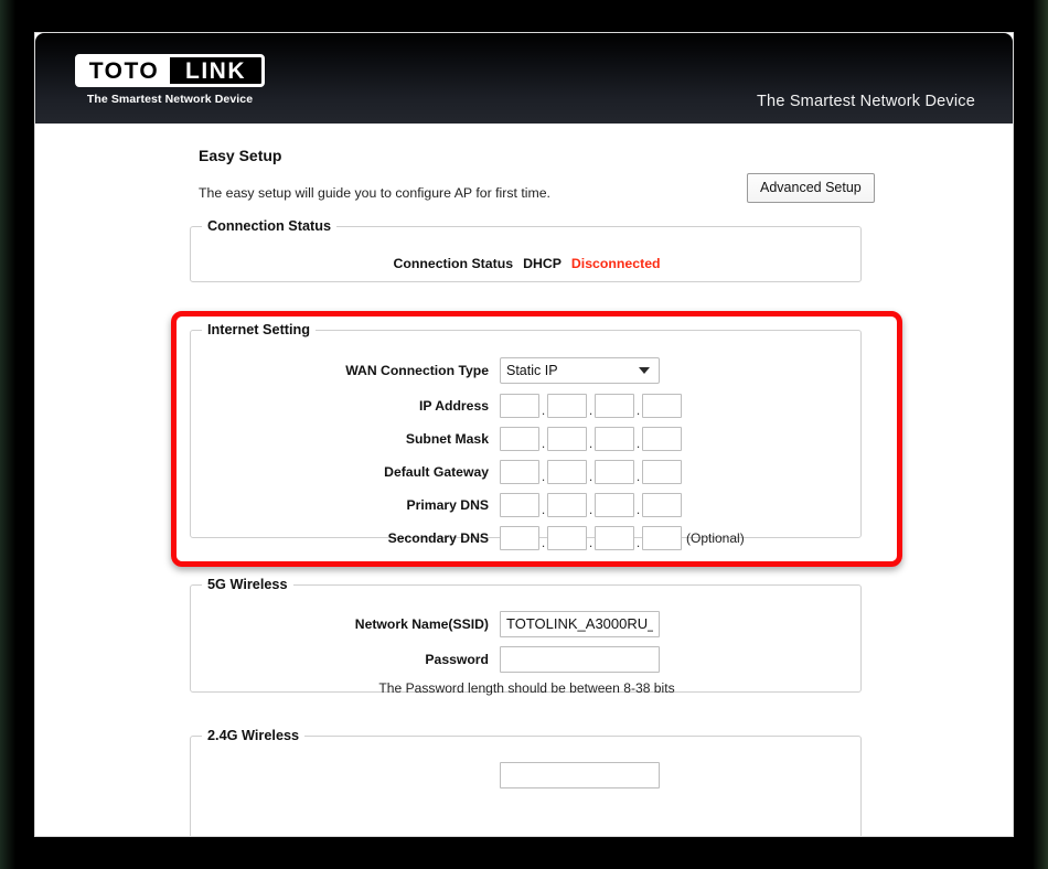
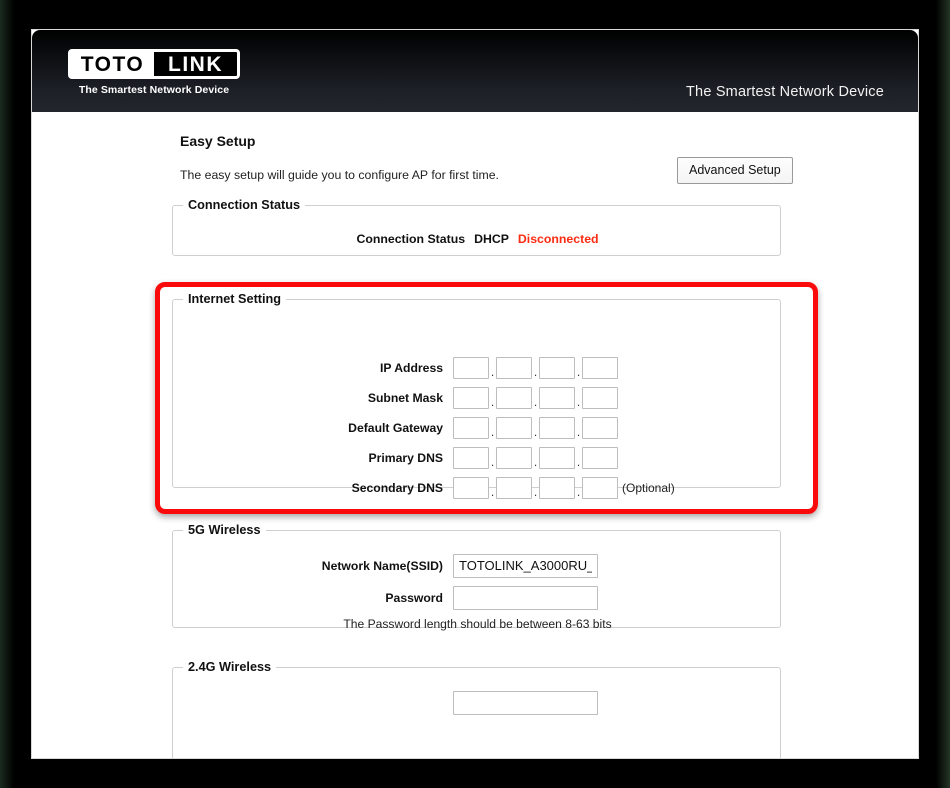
  TOTO
  LINK
  The Smartest Network Device
  The Smartest Network Device
  Easy Setup
  The easy setup will guide you to configure AP for first time.
  Advanced Setup
  Connection Status
  Connection Status
  DHCP
  Disconnected
  Internet Setting
- WAN Connection Type
- Static IP
  IP Address
  .
  .
  .
  Subnet Mask
  .
  .
  .
  Default Gateway
  .
  .
  .
  Primary DNS
  .
  .
  .
  Secondary DNS
  .
  .
  .
  (Optional)
  5G Wireless
  Network Name(SSID)
  TOTOLINK_A3000RU_
  Password
- The Password length should be between 8-38 bits
+ The Password length should be between 8-63 bits
  2.4G Wireless
